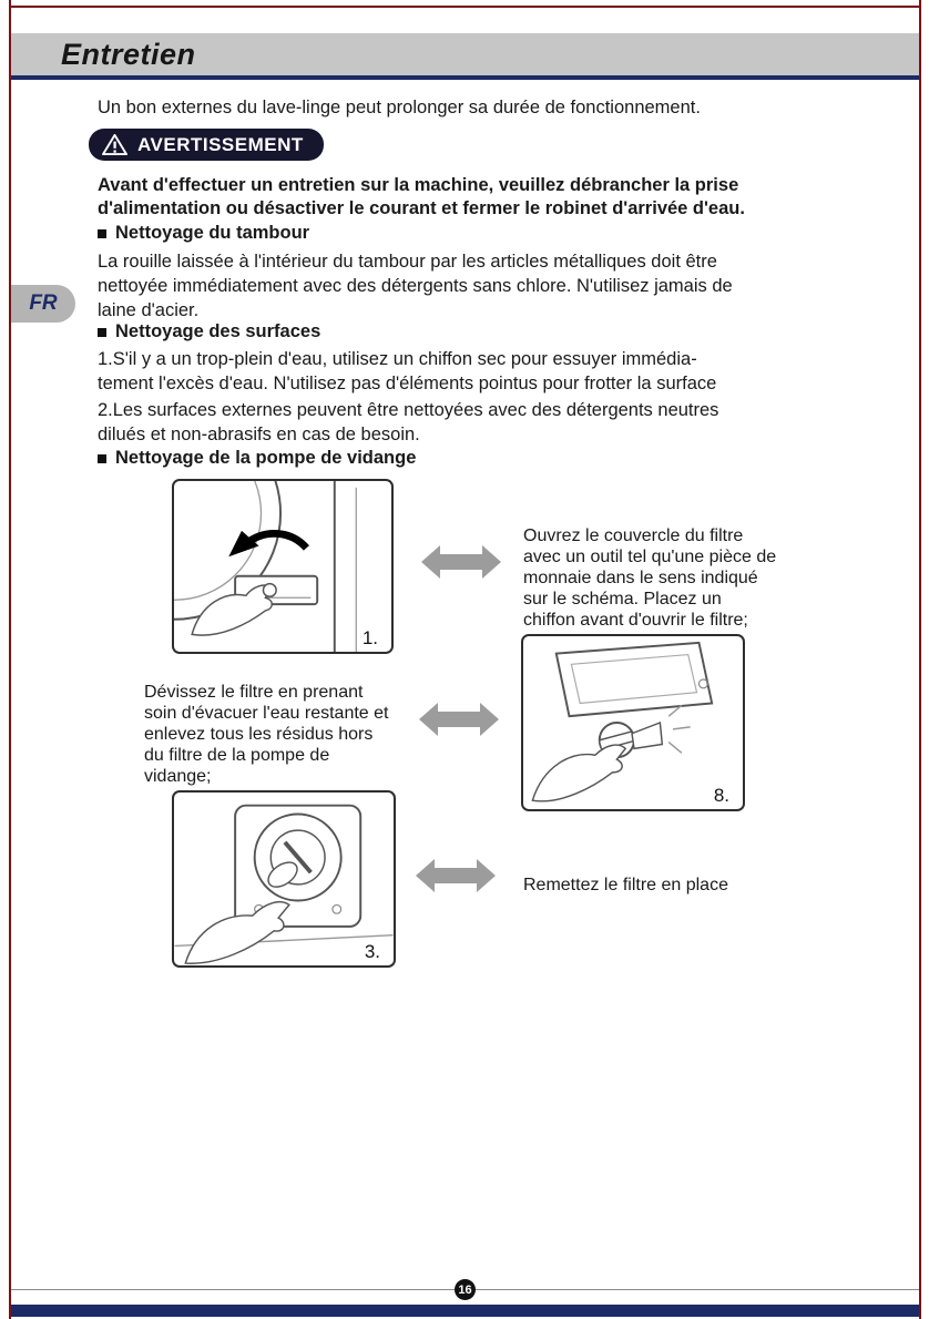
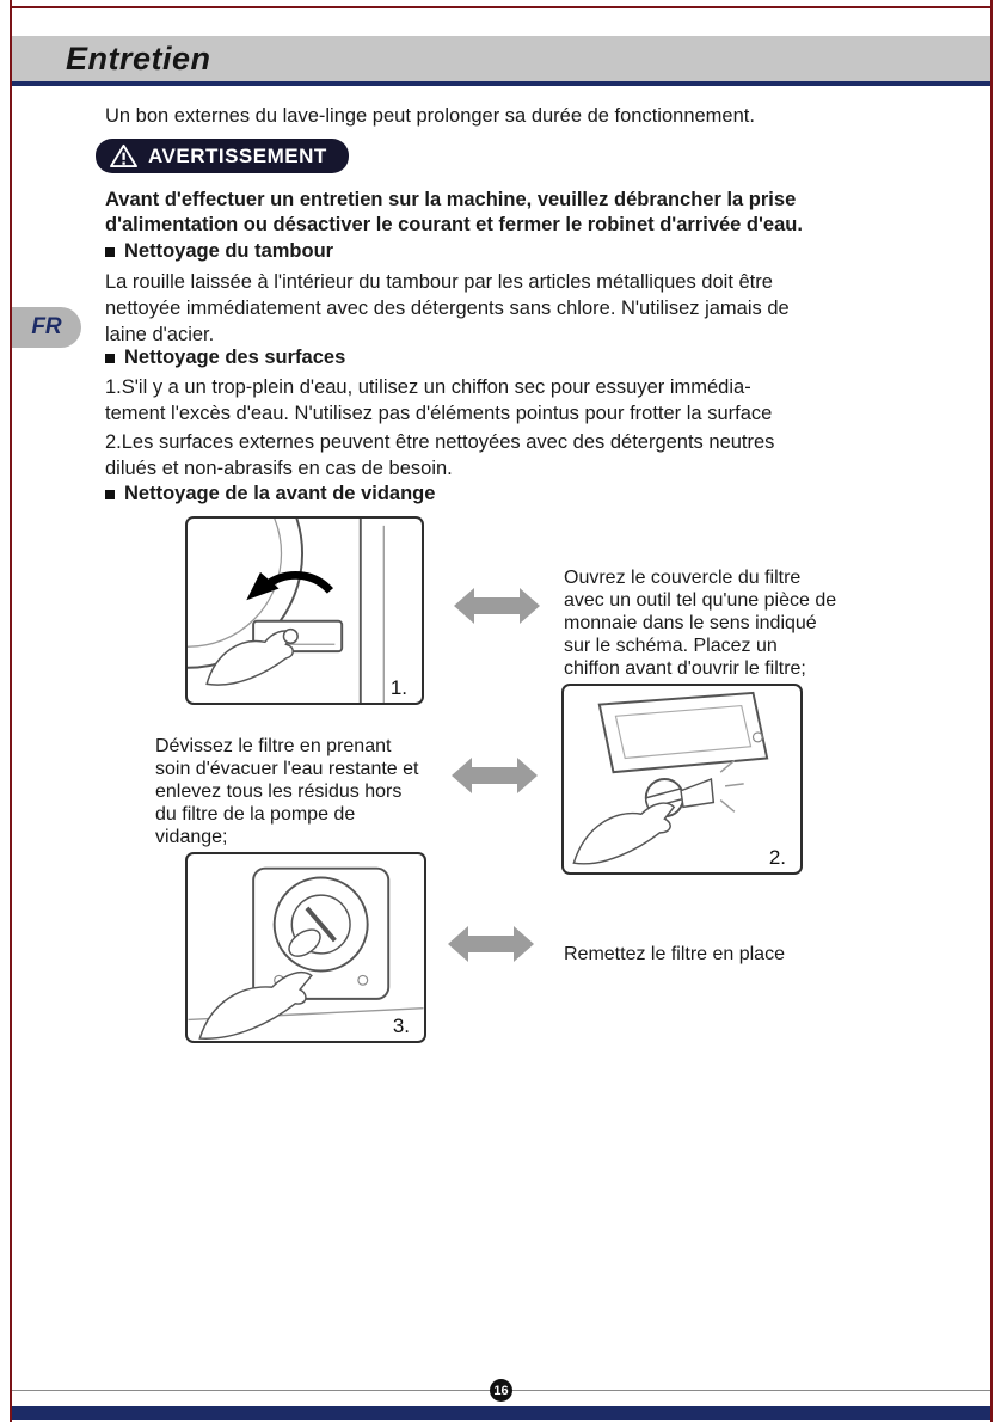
  Entretien
  FR
  Un bon externes du lave-linge peut prolonger sa durée de fonctionnement.
  AVERTISSEMENT
  Avant d'effectuer un entretien sur la machine, veuillez débrancher la prise
  d'alimentation ou désactiver le courant et fermer le robinet d'arrivée d'eau.
  Nettoyage du tambour
  La rouille laissée à l'intérieur du tambour par les articles métalliques doit être
  nettoyée immédiatement avec des détergents sans chlore. N'utilisez jamais de
  laine d'acier.
  Nettoyage des surfaces
  1.S'il y a un trop-plein d'eau, utilisez un chiffon sec pour essuyer immédia-
  tement l'excès d'eau. N'utilisez pas d'éléments pointus pour frotter la surface
  2.Les surfaces externes peuvent être nettoyées avec des détergents neutres
  dilués et non-abrasifs en cas de besoin.
- Nettoyage de la pompe de vidange
+ Nettoyage de la avant de vidange
  1.
  Ouvrez le couvercle du filtre
  avec un outil tel qu'une pièce de
  monnaie dans le sens indiqué
  sur le schéma. Placez un
  chiffon avant d'ouvrir le filtre;
  Dévissez le filtre en prenant
  soin d'évacuer l'eau restante et
  enlevez tous les résidus hors
  du filtre de la pompe de
  vidange;
- 8.
+ 2.
  3.
  Remettez le filtre en place
  16
